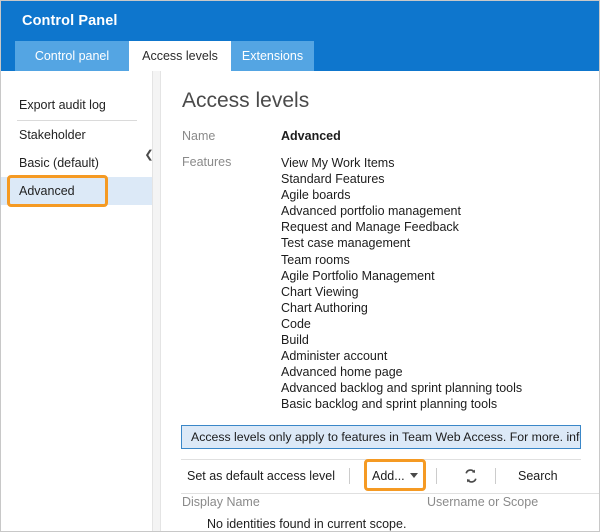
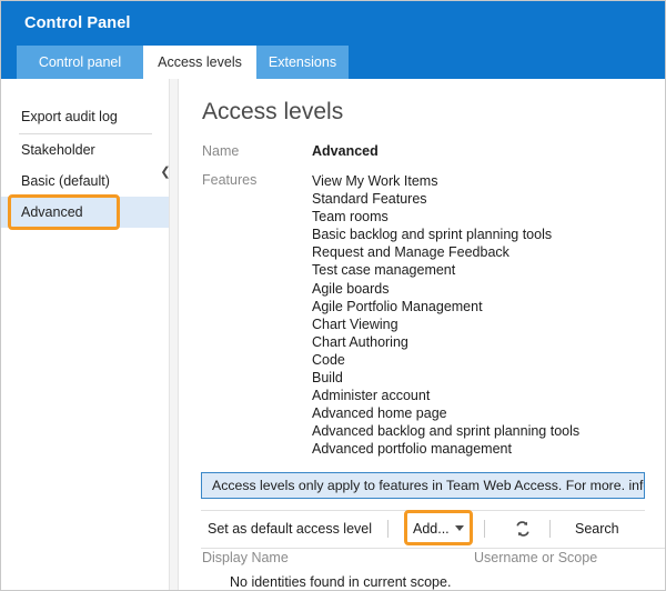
  Control Panel
  Control panel
  Access levels
  Extensions
  ❮
  Export audit log
  Stakeholder
  Basic (default)
  Advanced
  Access levels
  Name
  Advanced
  Features
  View My Work Items
  Standard Features
- Agile boards
+ Team rooms
- Advanced portfolio management
+ Basic backlog and sprint planning tools
  Request and Manage Feedback
  Test case management
- Team rooms
+ Agile boards
  Agile Portfolio Management
  Chart Viewing
  Chart Authoring
  Code
  Build
  Administer account
  Advanced home page
  Advanced backlog and sprint planning tools
- Basic backlog and sprint planning tools
+ Advanced portfolio management
  Access levels only apply to features in Team Web Access. For more. inf
  Set as default access level
  Add...
  Search
  Display Name
  Username or Scope
  No identities found in current scope.
